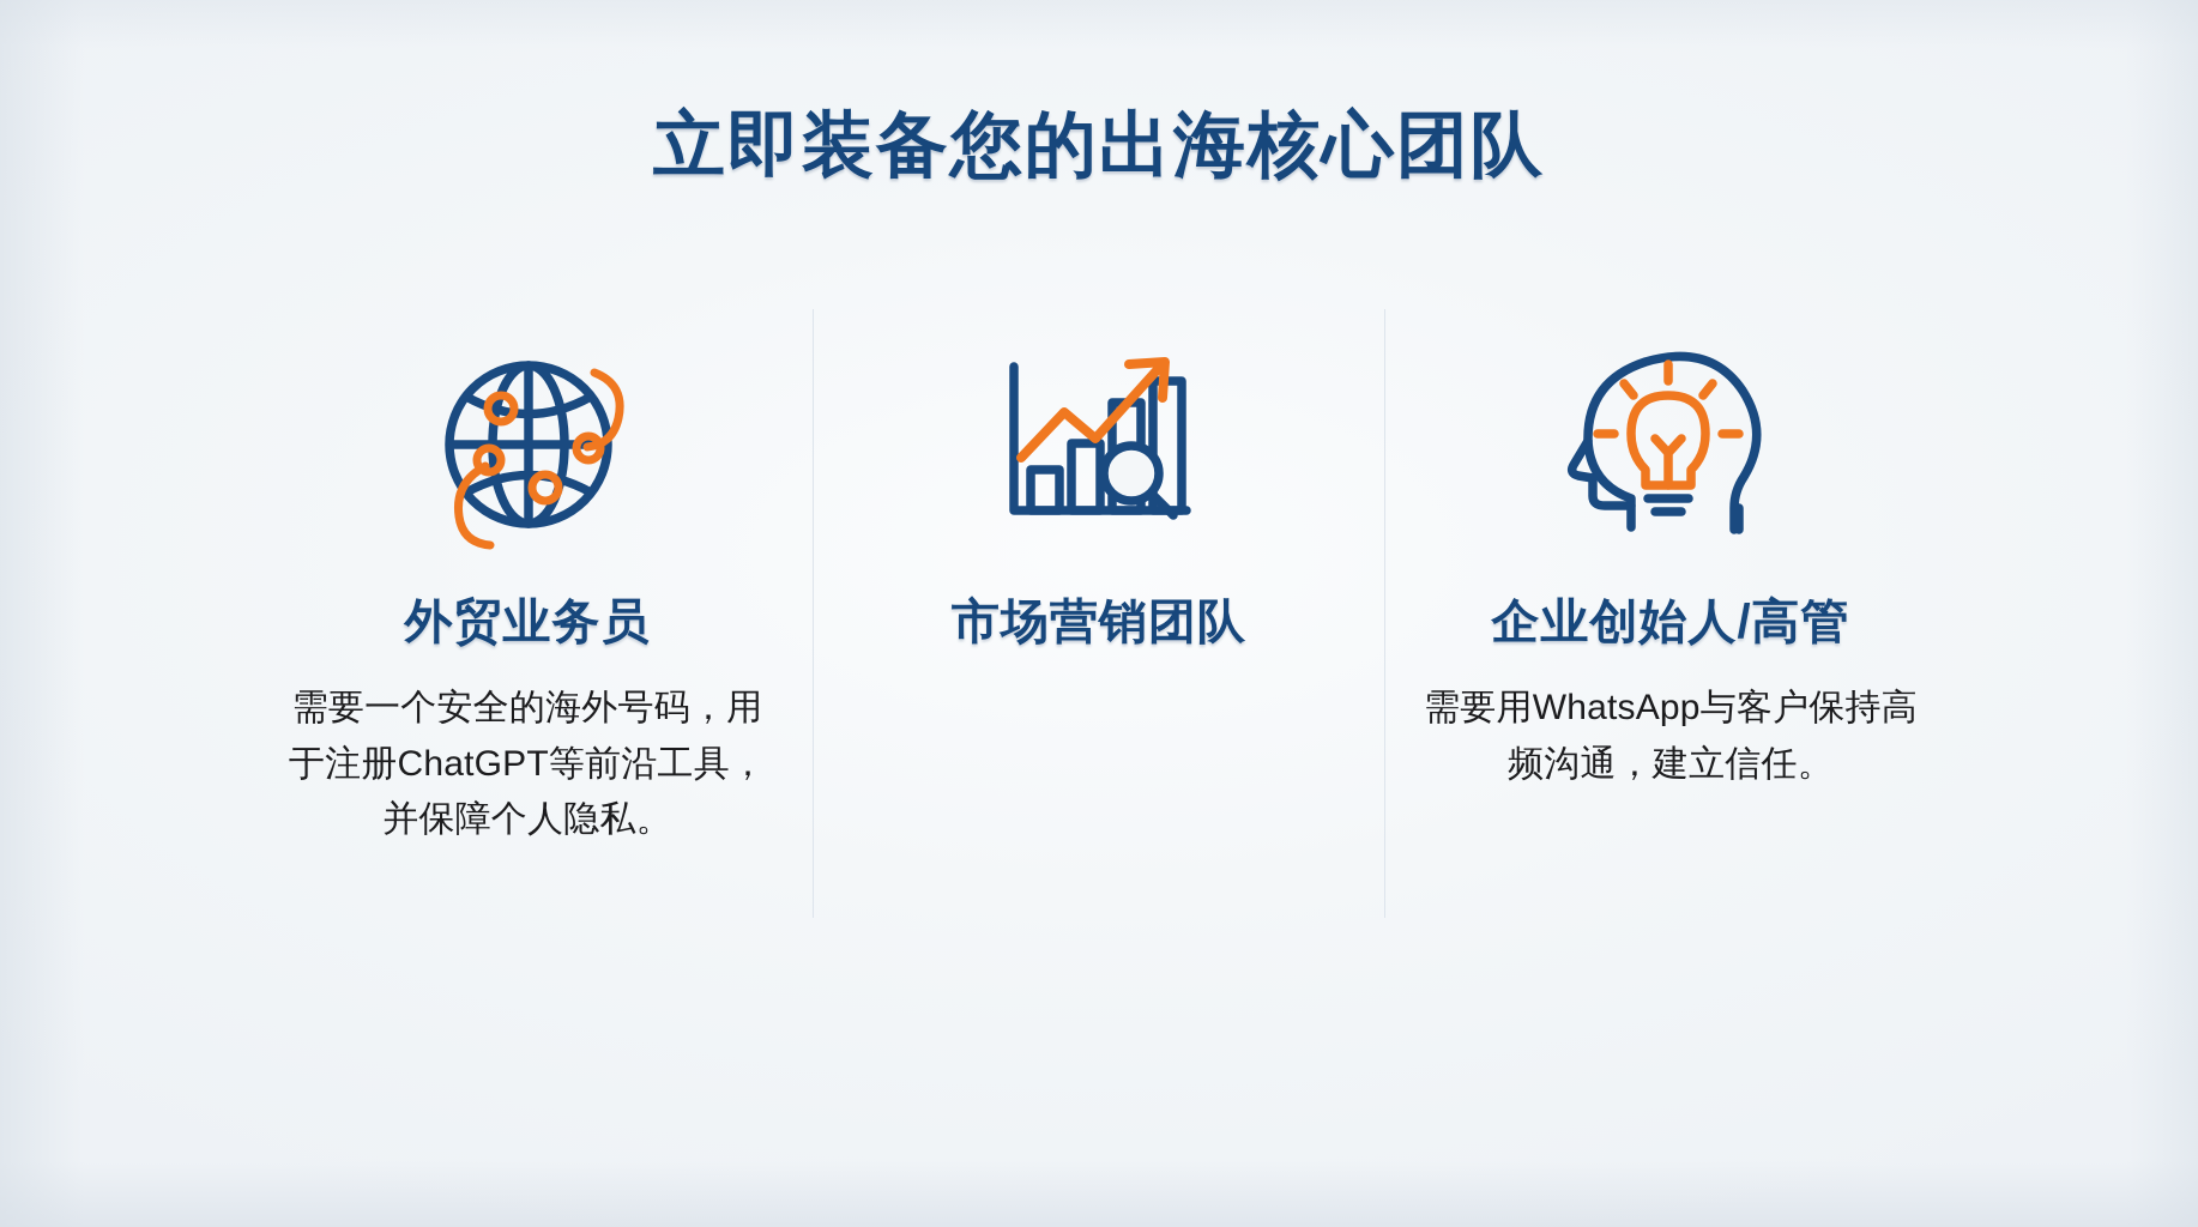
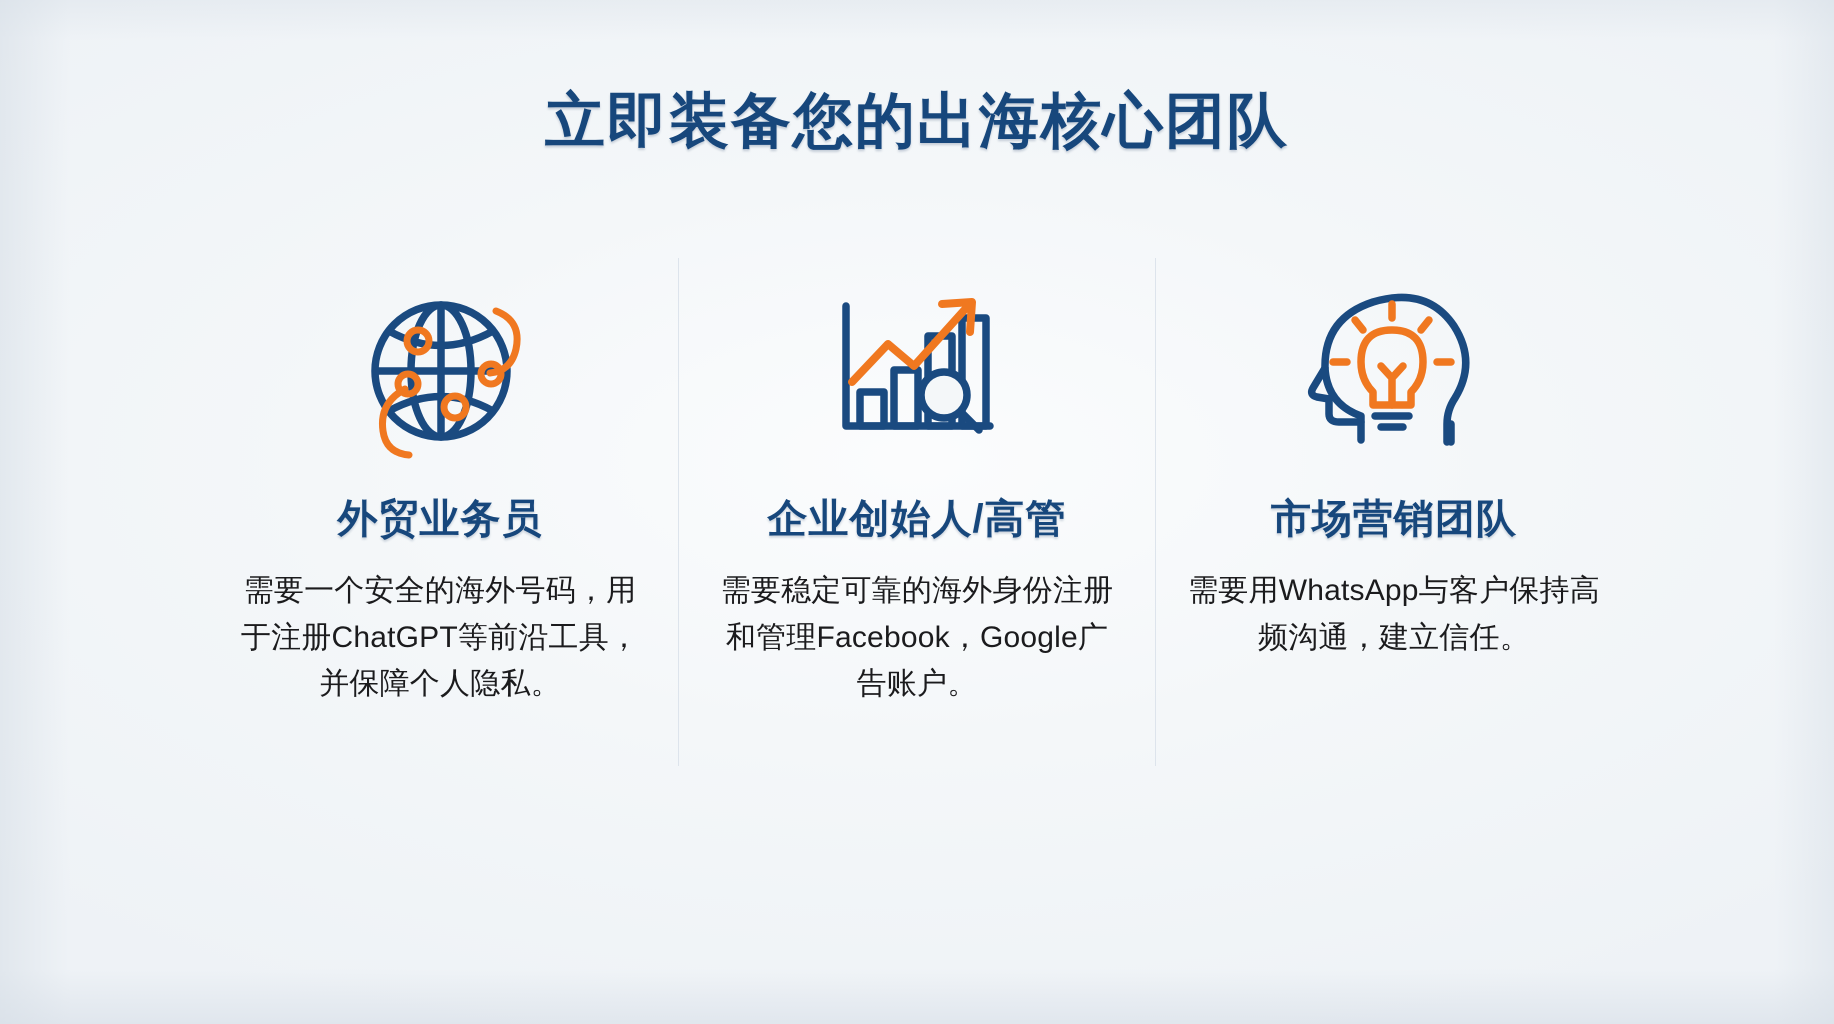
  立即装备您的出海核心团队
  外贸业务员
  需要一个安全的海外号码，用于注册ChatGPT等前沿工具，并保障个人隐私。
- 市场营销团队
+ 企业创始人/高管
+ 需要稳定可靠的海外身份注册和管理Facebook，Google广告账户。
- 企业创始人/高管
+ 市场营销团队
  需要用WhatsApp与客户保持高频沟通，建立信任。
